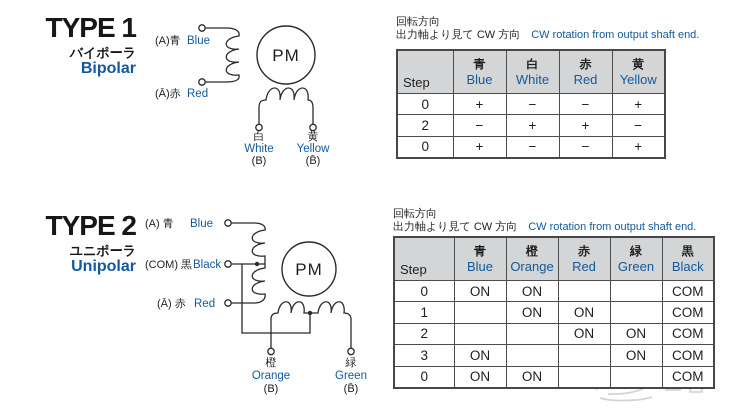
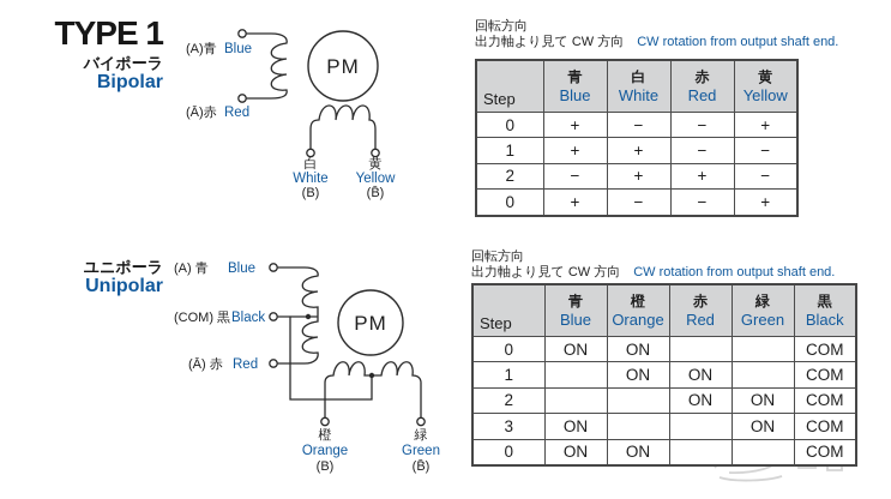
  PM
  (A)青
  Blue
  (Ā)赤
  Red
  白
  White
  (B)
  黄
  Yellow
  (B̄)
  PM
  (A) 青
  Blue
  (COM) 黒
  Black
  (Ā) 赤
  Red
  橙
  Orange
  (B)
  緑
  Green
  (B̄)
  TYPE 1
  バイポーラ
  Bipolar
- TYPE 2
  ユニポーラ
  Unipolar
  回転方向
  出力軸より見て CW 方向 CW rotation from output shaft end.
  Step	青Blue	白White	赤Red	黄Yellow
  0	+	−	−	+
+ 1	+	+	−	−
  2	−	+	+	−
  0	+	−	−	+
  回転方向
  出力軸より見て CW 方向 CW rotation from output shaft end.
  Step	青Blue	橙Orange	赤Red	緑Green	黒Black
  0	ON	ON			COM
  1		ON	ON		COM
  2			ON	ON	COM
  3	ON			ON	COM
  0	ON	ON			COM
